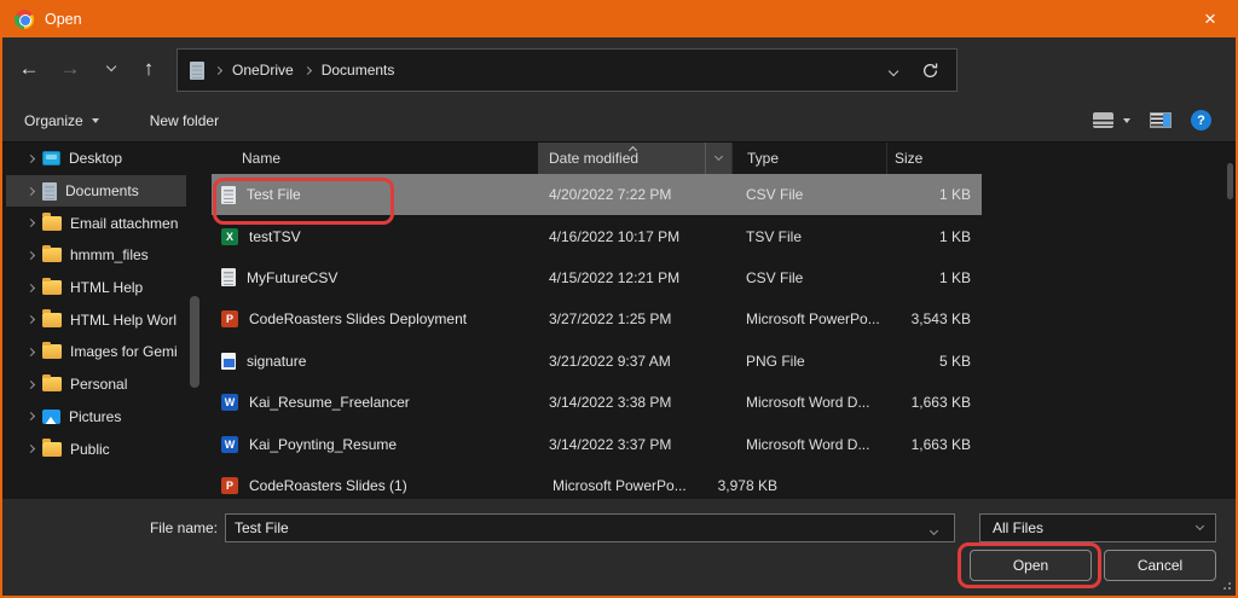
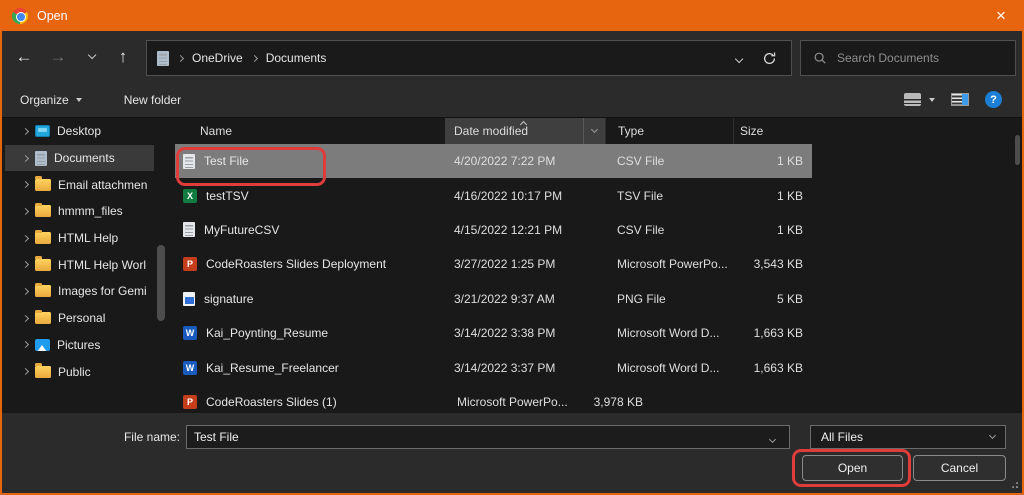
  Open
  ×
  ←
  →
  ↑
  OneDrive
  Documents
+ Search Documents
  Organize
  New folder
  ?
  Desktop
  Documents
  Email attachmen
  hmmm_files
  HTML Help
  HTML Help Worl
  Images for Gemi
  Personal
  Pictures
  Public
  Name
  Date modified
  Type
  Size
  Test File
  4/20/2022 7:22 PM
  CSV File
  1 KB
  X
  testTSV
  4/16/2022 10:17 PM
  TSV File
  1 KB
  MyFutureCSV
  4/15/2022 12:21 PM
  CSV File
  1 KB
  P
  CodeRoasters Slides Deployment
  3/27/2022 1:25 PM
  Microsoft PowerPo...
  3,543 KB
  signature
  3/21/2022 9:37 AM
  PNG File
  5 KB
  W
- Kai_Resume_Freelancer
+ Kai_Poynting_Resume
  3/14/2022 3:38 PM
  Microsoft Word D...
  1,663 KB
  W
- Kai_Poynting_Resume
+ Kai_Resume_Freelancer
  3/14/2022 3:37 PM
  Microsoft Word D...
  1,663 KB
  P
  CodeRoasters Slides (1)
  Microsoft PowerPo...
  3,978 KB
  File name:
  Test File
  All Files
  Open
  Cancel
